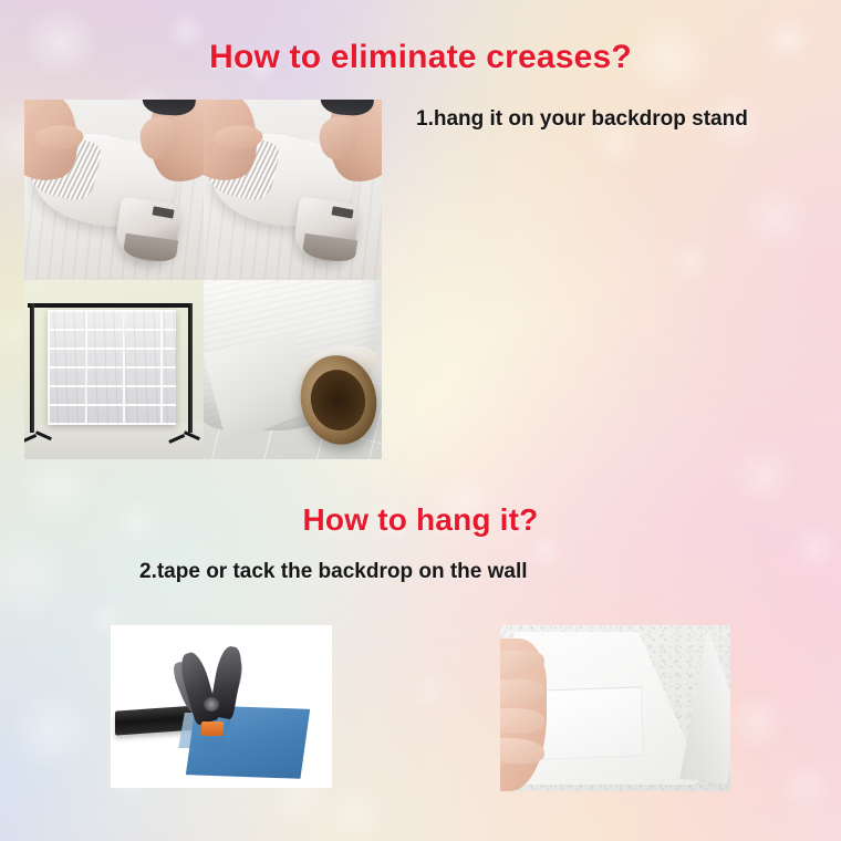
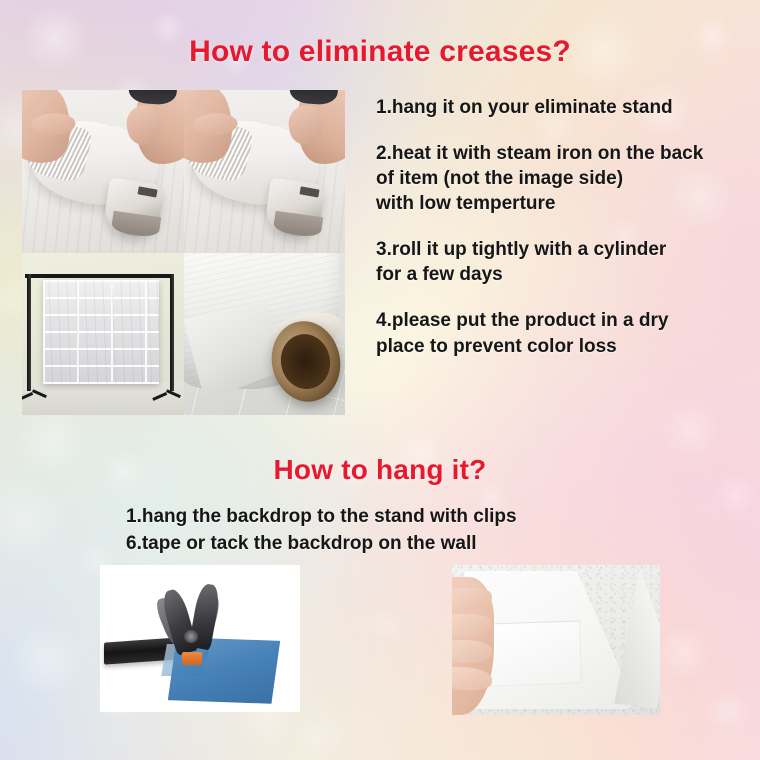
  How to eliminate creases?
- 1.hang it on your backdrop stand
+ 1.hang it on your eliminate stand
+ 2.heat it with steam iron on the back
+ of item (not the image side)
+ with low temperture
+ 3.roll it up tightly with a cylinder
+ for a few days
+ 4.please put the product in a dry
+ place to prevent color loss
  How to hang it?
+ 1.hang the backdrop to the stand with clips
- 2.tape or tack the backdrop on the wall
+ 6.tape or tack the backdrop on the wall
